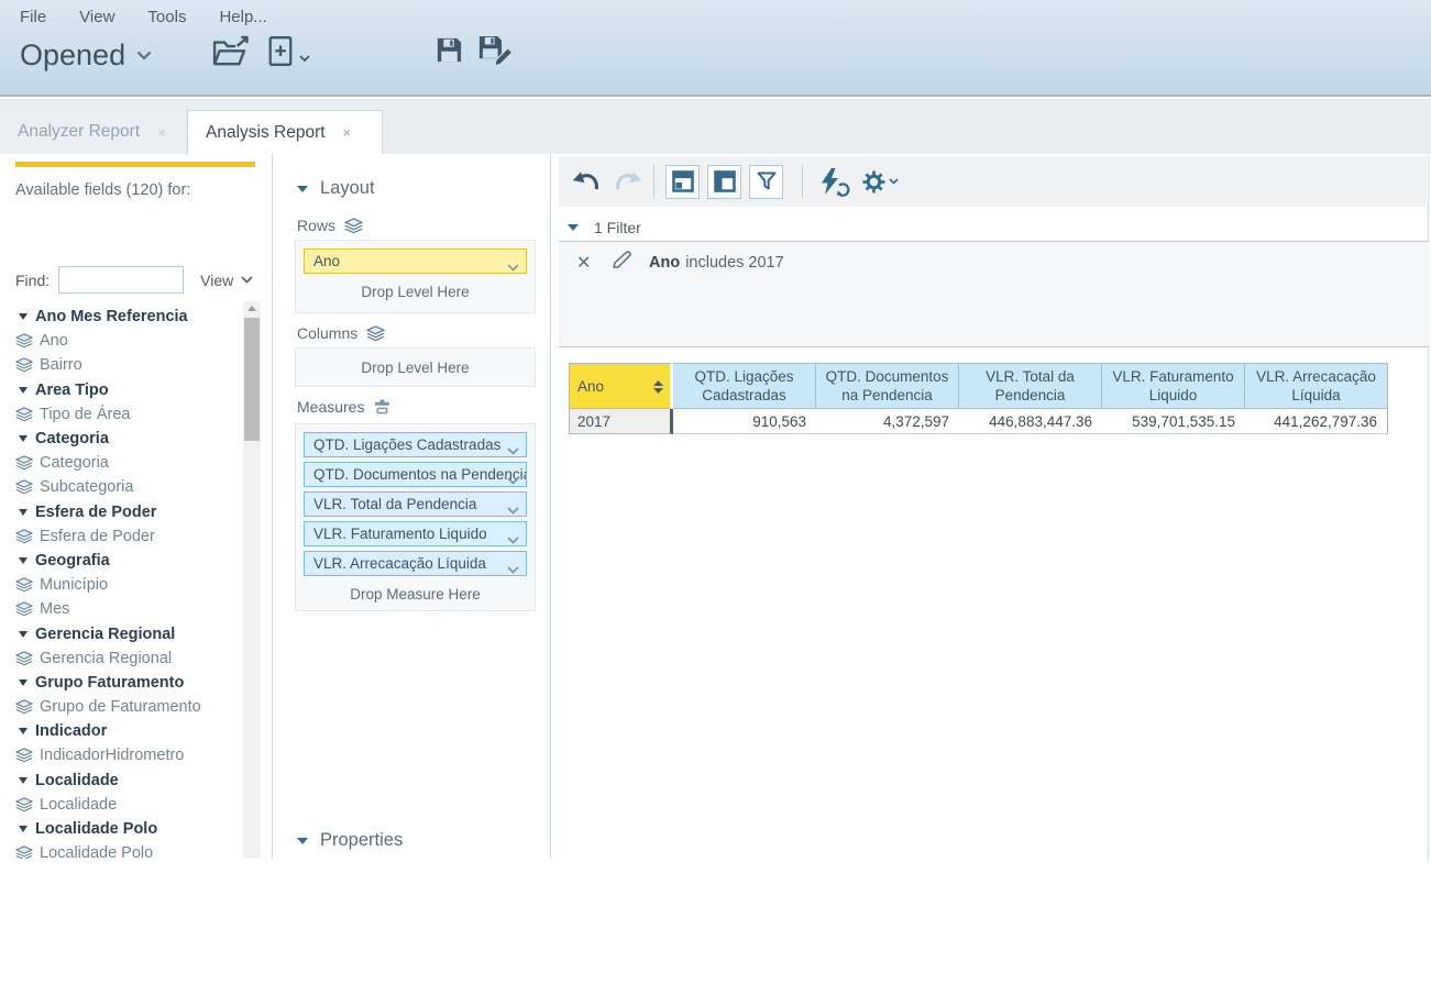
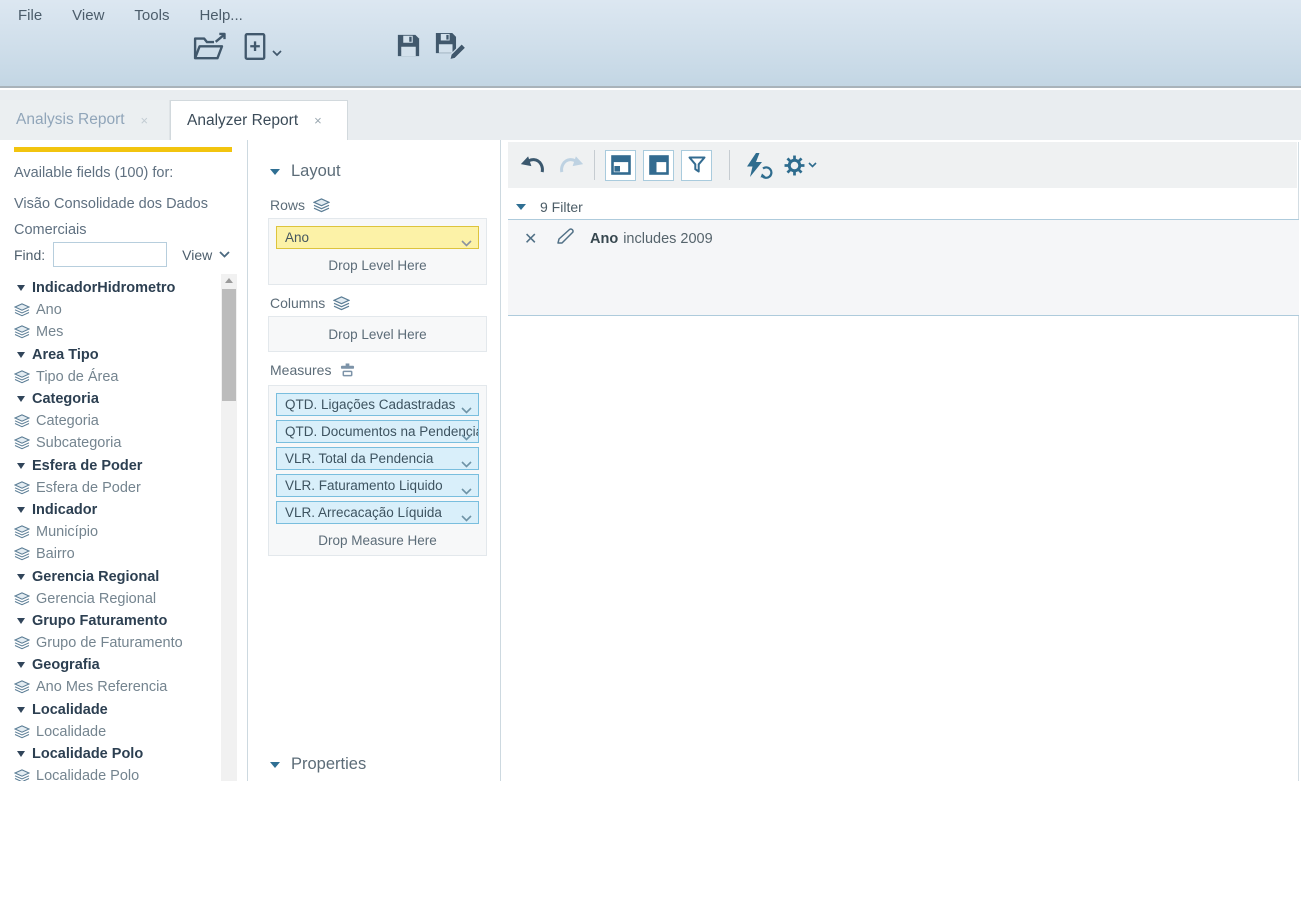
  File
  View
  Tools
  Help...
- Opened
- Analyzer Report
+ Analysis Report
  ×
- Analysis Report
+ Analyzer Report
  ×
- Available fields (120) for:
+ Available fields (100) for:
+ Visão Consolidade dos Dados Comerciais
  Find:
  View
- Ano Mes Referencia
+ IndicadorHidrometro
  Ano
- Bairro
+ Mes
  Area Tipo
  Tipo de Área
  Categoria
  Categoria
  Subcategoria
  Esfera de Poder
  Esfera de Poder
- Geografia
+ Indicador
  Município
- Mes
+ Bairro
  Gerencia Regional
  Gerencia Regional
  Grupo Faturamento
  Grupo de Faturamento
- Indicador
+ Geografia
- IndicadorHidrometro
+ Ano Mes Referencia
  Localidade
  Localidade
  Localidade Polo
  Localidade Polo
  Layout
  Rows
  Ano
  Drop Level Here
  Columns
  Drop Level Here
  Measures
  QTD. Ligações Cadastradas
  QTD. Documentos na Pendenci
  VLR. Total da Pendencia
  VLR. Faturamento Liquido
  VLR. Arrecacação Líquida
  Drop Measure Here
  Properties
- 1 Filter
+ 9 Filter
  ✕
  Ano
- includes 2017
+ includes 2009
- Ano		QTD. Ligações Cadastradas	QTD. Documentos na Pendencia	VLR. Total da Pendencia	VLR. Faturamento Liquido	VLR. Arrecacação Líquida
- 2017		910,563	4,372,597	446,883,447.36	539,701,535.15	441,262,797.36
